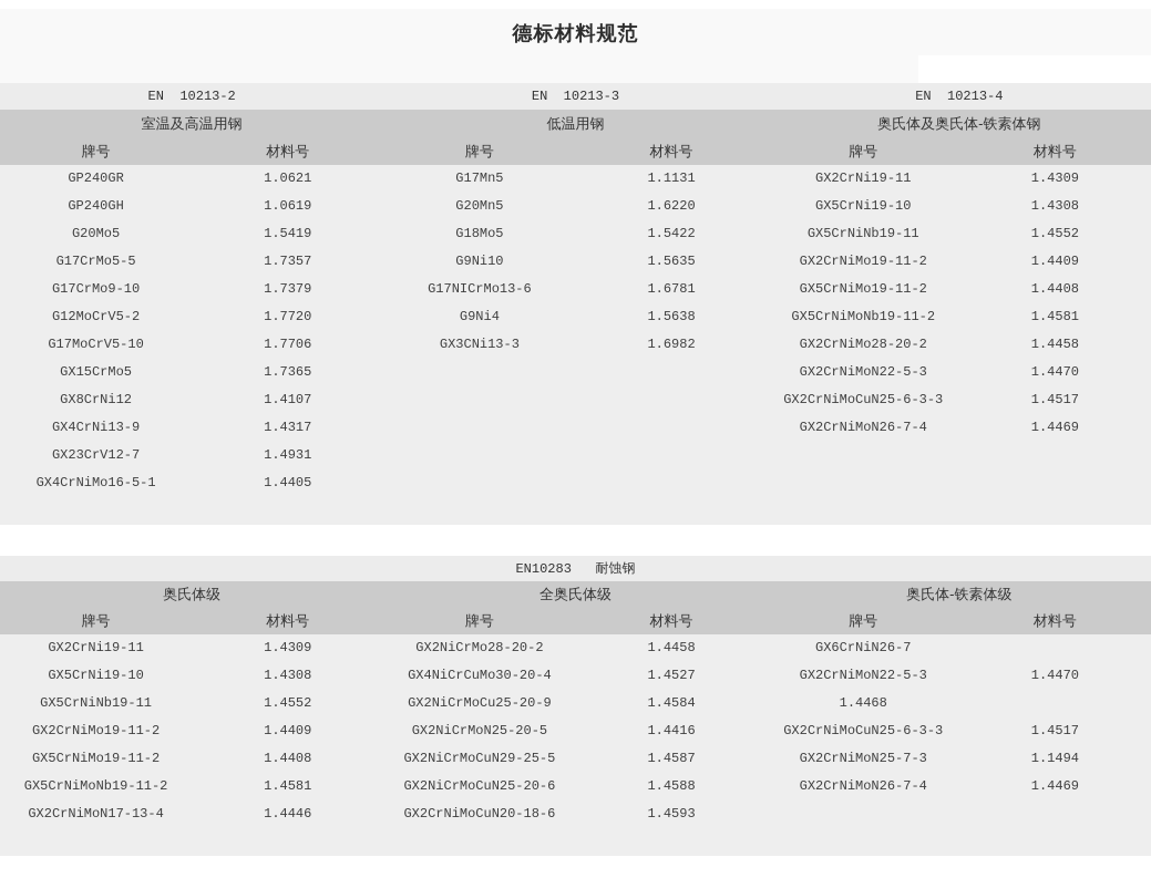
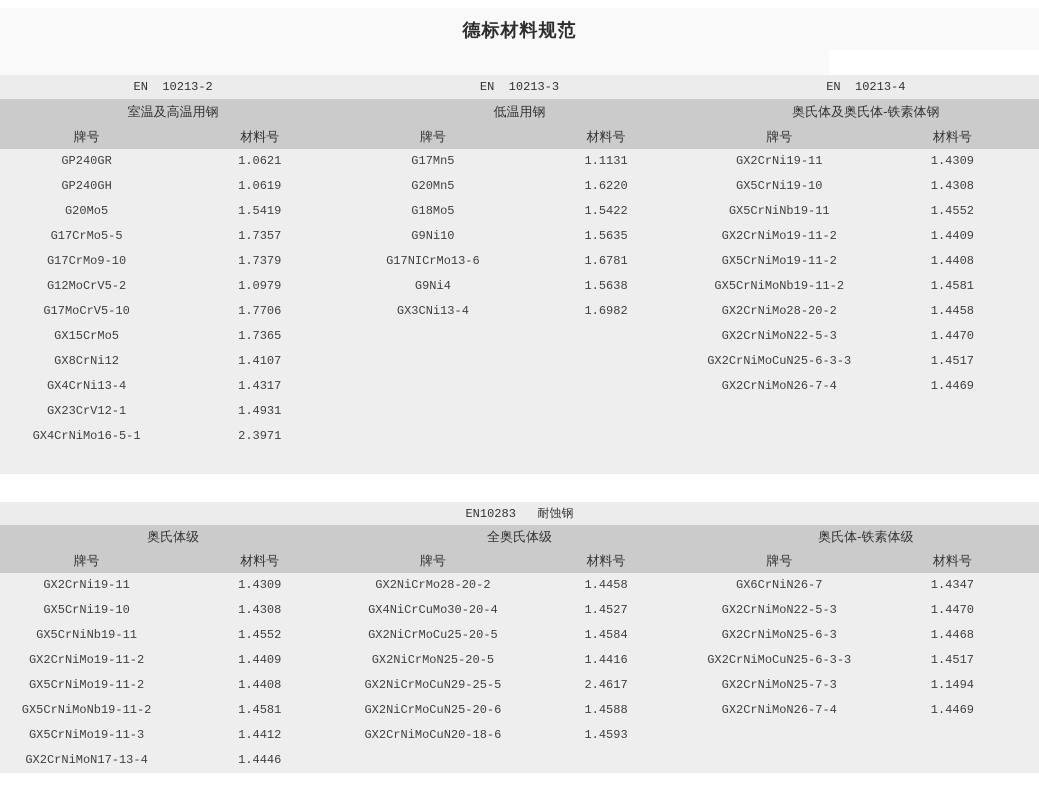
  德标材料规范
  EN 10213-2
  EN 10213-3
  EN 10213-4
  室温及高温用钢
  低温用钢
  奥氏体及奥氏体-铁素体钢
  牌号
  材料号
  牌号
  材料号
  牌号
  材料号
  GP240GR
  1.0621
  GP240GH
  1.0619
  G20Mo5
  1.5419
  G17CrMo5-5
  1.7357
  G17CrMo9-10
  1.7379
  G12MoCrV5-2
- 1.7720
+ 1.0979
  G17MoCrV5-10
  1.7706
  GX15CrMo5
  1.7365
  GX8CrNi12
  1.4107
- GX4CrNi13-9
+ GX4CrNi13-4
  1.4317
- GX23CrV12-7
+ GX23CrV12-1
  1.4931
  GX4CrNiMo16-5-1
- 1.4405
+ 2.3971
  G17Mn5
  1.1131
  G20Mn5
  1.6220
  G18Mo5
  1.5422
  G9Ni10
  1.5635
  G17NICrMo13-6
  1.6781
  G9Ni4
  1.5638
- GX3CNi13-3
+ GX3CNi13-4
  1.6982
  GX2CrNi19-11
  1.4309
  GX5CrNi19-10
  1.4308
  GX5CrNiNb19-11
  1.4552
  GX2CrNiMo19-11-2
  1.4409
  GX5CrNiMo19-11-2
  1.4408
  GX5CrNiMoNb19-11-2
  1.4581
  GX2CrNiMo28-20-2
  1.4458
  GX2CrNiMoN22-5-3
  1.4470
  GX2CrNiMoCuN25-6-3-3
  1.4517
  GX2CrNiMoN26-7-4
  1.4469
  EN10283 耐蚀钢
  奥氏体级
  全奥氏体级
  奥氏体-铁素体级
  牌号
  材料号
  牌号
  材料号
  牌号
  材料号
  GX2CrNi19-11
  1.4309
  GX5CrNi19-10
  1.4308
  GX5CrNiNb19-11
  1.4552
  GX2CrNiMo19-11-2
  1.4409
  GX5CrNiMo19-11-2
  1.4408
  GX5CrNiMoNb19-11-2
  1.4581
+ GX5CrNiMo19-11-3
+ 1.4412
  GX2CrNiMoN17-13-4
  1.4446
  GX2NiCrMo28-20-2
  1.4458
  GX4NiCrCuMo30-20-4
  1.4527
- GX2NiCrMoCu25-20-9
+ GX2NiCrMoCu25-20-5
  1.4584
  GX2NiCrMoN25-20-5
  1.4416
  GX2NiCrMoCuN29-25-5
- 1.4587
+ 2.4617
  GX2NiCrMoCuN25-20-6
  1.4588
  GX2CrNiMoCuN20-18-6
  1.4593
  GX6CrNiN26-7
+ 1.4347
  GX2CrNiMoN22-5-3
  1.4470
+ GX2CrNiMoN25-6-3
  1.4468
  GX2CrNiMoCuN25-6-3-3
  1.4517
  GX2CrNiMoN25-7-3
  1.1494
  GX2CrNiMoN26-7-4
  1.4469
